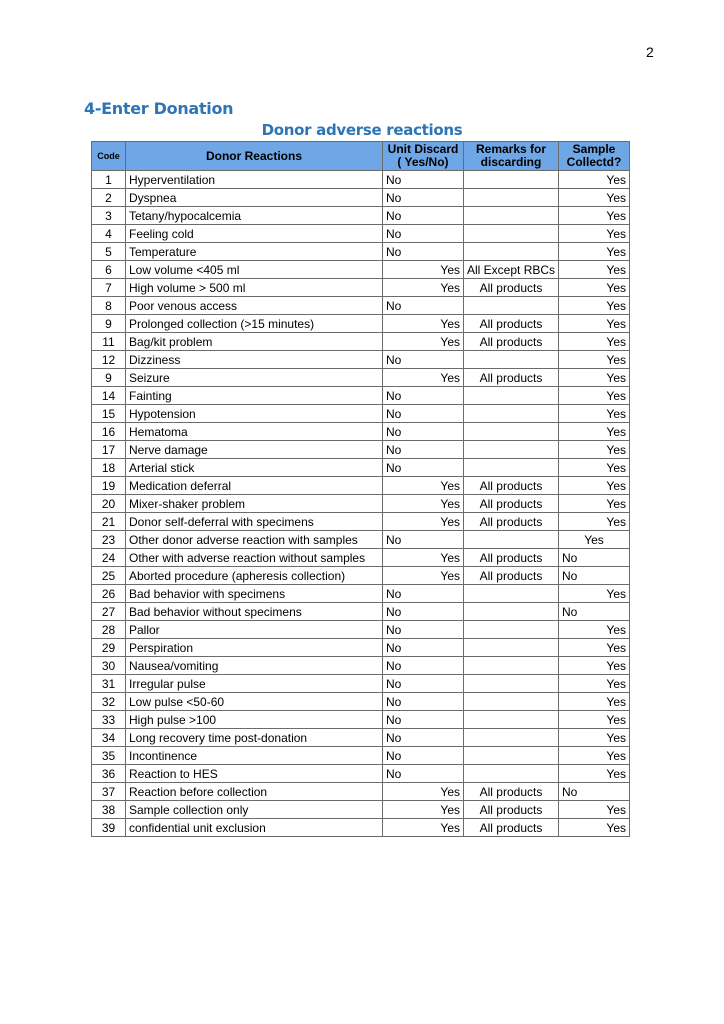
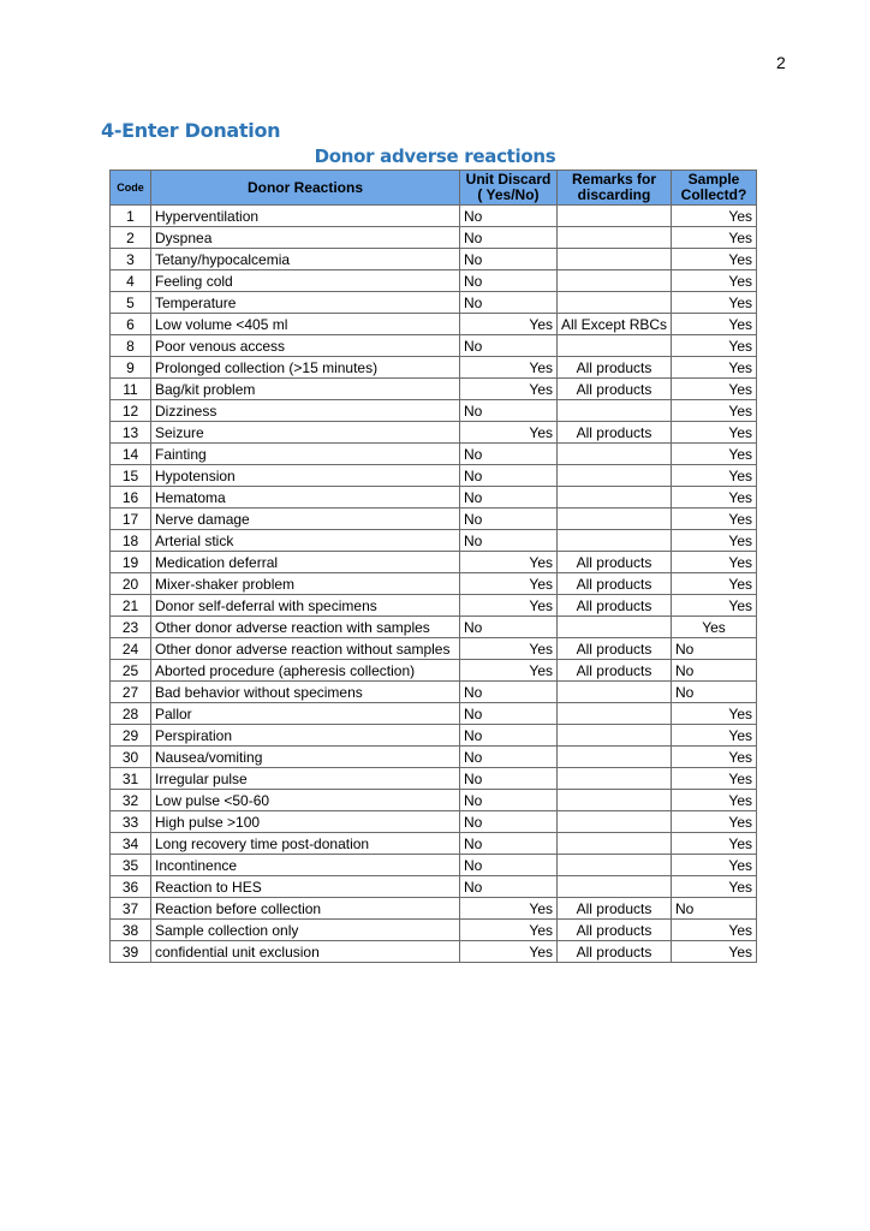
  2
  4-Enter Donation
  Donor adverse reactions
  Code	Donor Reactions	Unit Discard( Yes/No)	Remarks fordiscarding	SampleCollectd?
  1	Hyperventilation	No		Yes
  2	Dyspnea	No		Yes
  3	Tetany/hypocalcemia	No		Yes
  4	Feeling cold	No		Yes
  5	Temperature	No		Yes
  6	Low volume <405 ml	Yes	All Except RBCs	Yes
- 7	High volume > 500 ml	Yes	All products	Yes
  8	Poor venous access	No		Yes
  9	Prolonged collection (>15 minutes)	Yes	All products	Yes
  11	Bag/kit problem	Yes	All products	Yes
  12	Dizziness	No		Yes
- 9	Seizure	Yes	All products	Yes
+ 13	Seizure	Yes	All products	Yes
  14	Fainting	No		Yes
  15	Hypotension	No		Yes
  16	Hematoma	No		Yes
  17	Nerve damage	No		Yes
  18	Arterial stick	No		Yes
  19	Medication deferral	Yes	All products	Yes
  20	Mixer-shaker problem	Yes	All products	Yes
  21	Donor self-deferral with specimens	Yes	All products	Yes
  23	Other donor adverse reaction with samples	No		Yes
- 24	Other with adverse reaction without samples	Yes	All products	No
+ 24	Other donor adverse reaction without samples	Yes	All products	No
  25	Aborted procedure (apheresis collection)	Yes	All products	No
- 26	Bad behavior with specimens	No		Yes
  27	Bad behavior without specimens	No		No
  28	Pallor	No		Yes
  29	Perspiration	No		Yes
  30	Nausea/vomiting	No		Yes
  31	Irregular pulse	No		Yes
  32	Low pulse <50-60	No		Yes
  33	High pulse >100	No		Yes
  34	Long recovery time post-donation	No		Yes
  35	Incontinence	No		Yes
  36	Reaction to HES	No		Yes
  37	Reaction before collection	Yes	All products	No
  38	Sample collection only	Yes	All products	Yes
  39	confidential unit exclusion	Yes	All products	Yes
